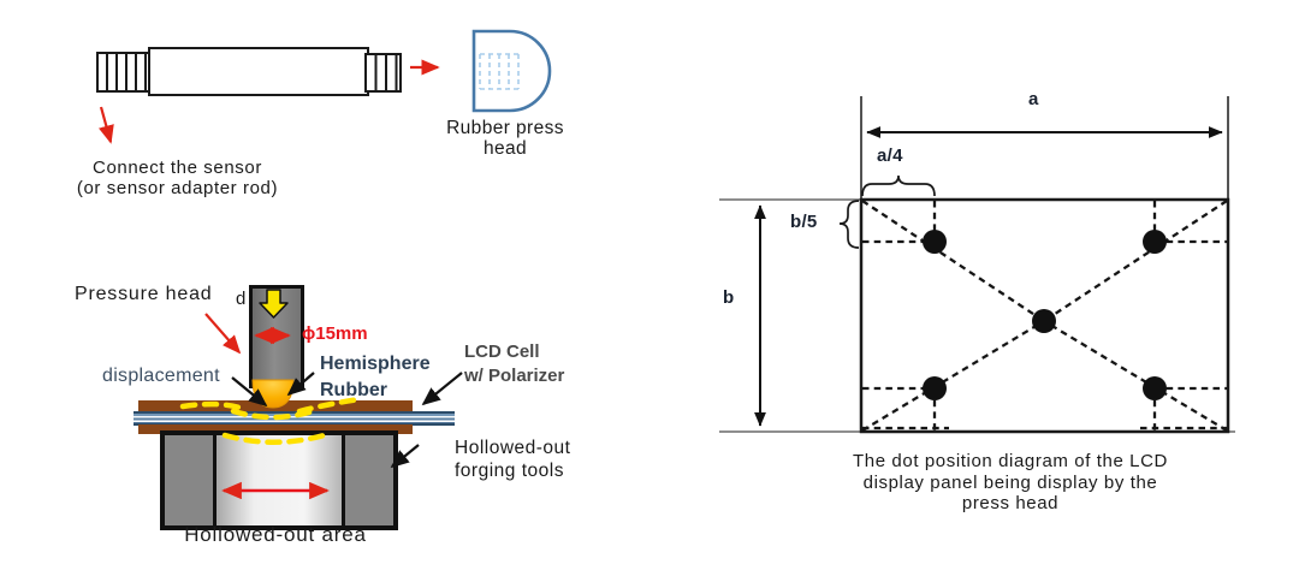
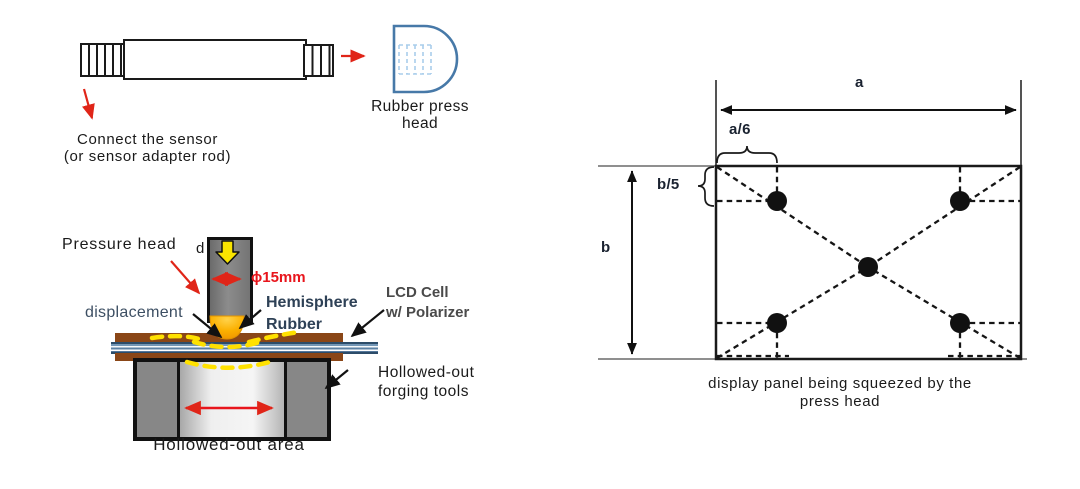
  Connect the sensor
  (or sensor adapter rod)
  Rubber press
  head
  Pressure head
  d
  ϕ15mm
  displacement
  Hemisphere
  Rubber
  LCD Cell
  w/ Polarizer
  Hollowed-out
  forging tools
  Hollowed-out area
  a
- a/4
+ a/6
  b/5
  b
- The dot position diagram of the LCD
- display panel being display by the
+ display panel being squeezed by the
  press head
